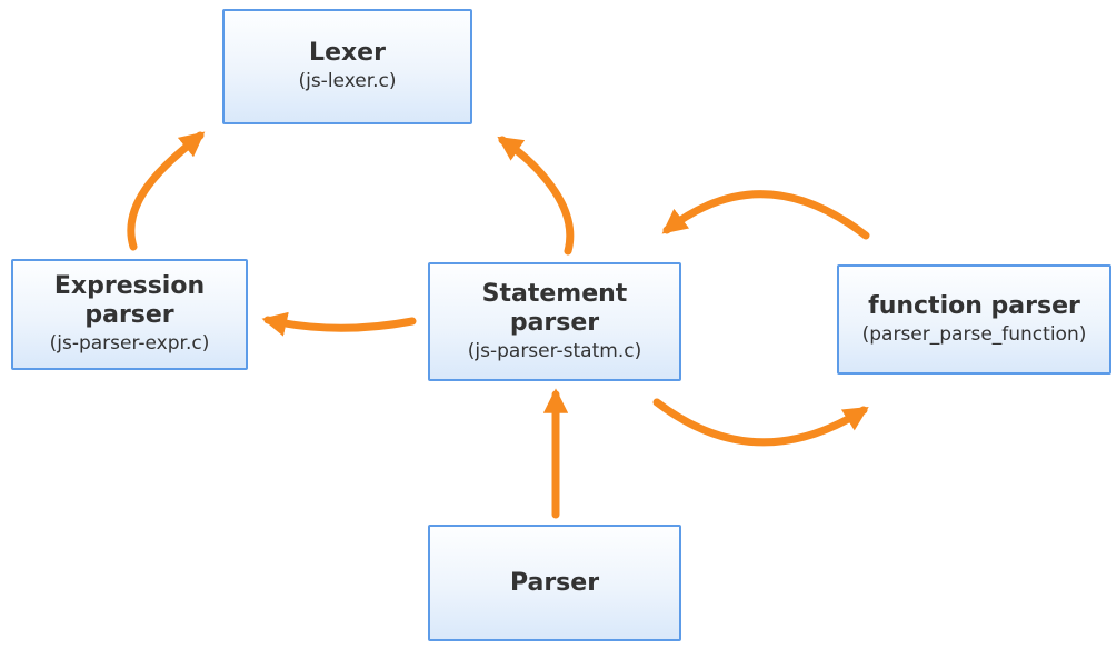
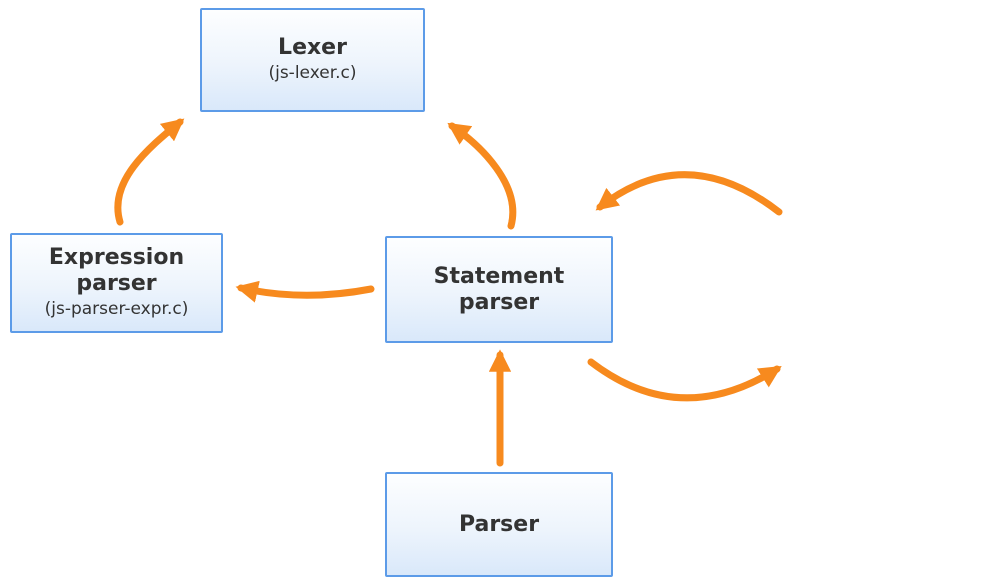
  Lexer
  (js-lexer.c)
  Expression
  parser
  (js-parser-expr.c)
  Statement
  parser
- (js-parser-statm.c)
- function parser
- (parser_parse_function)
  Parser
